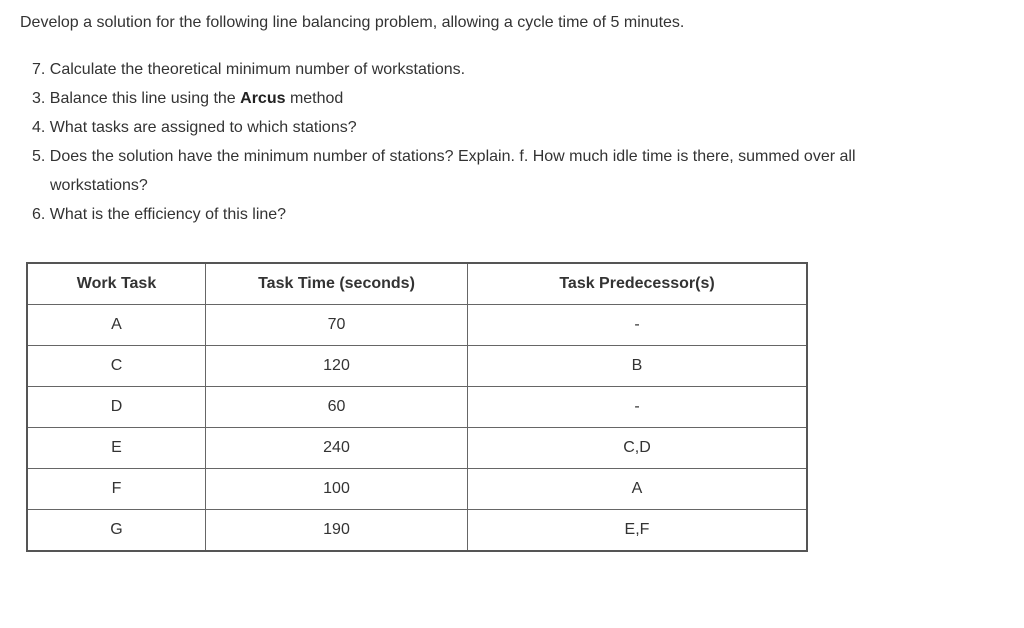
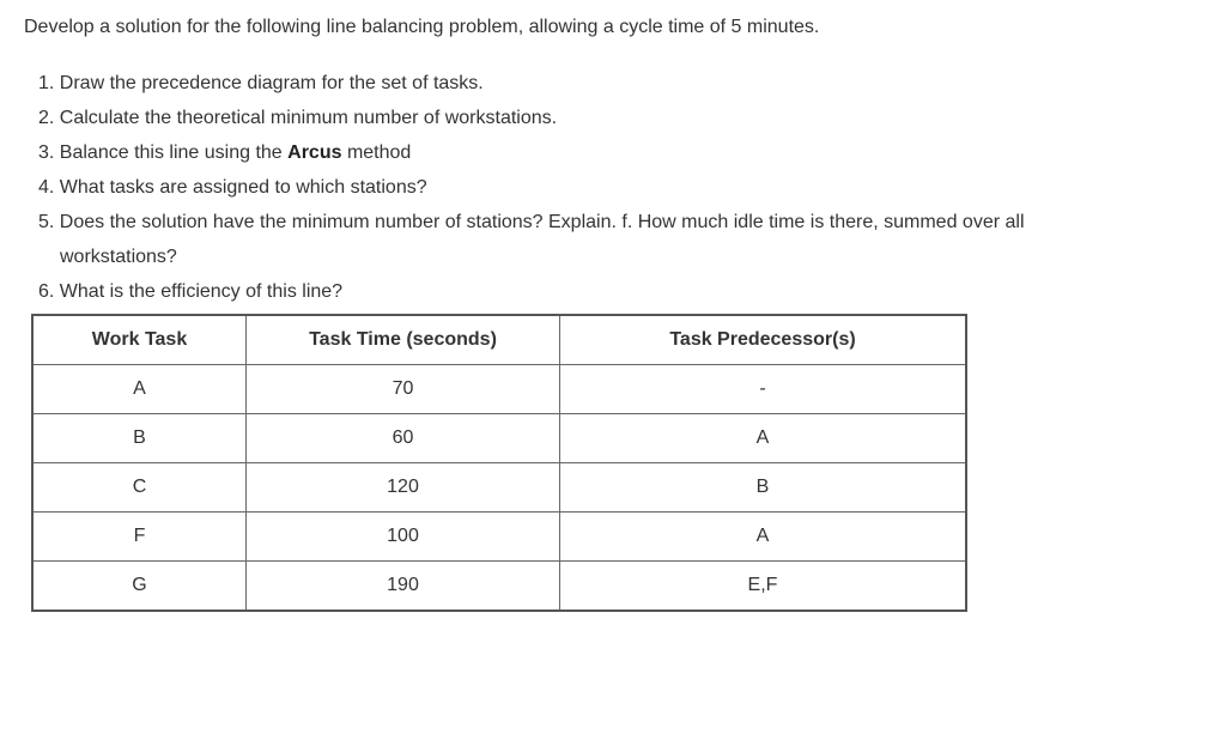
  Develop a solution for the following line balancing problem, allowing a cycle time of 5 minutes.
+ 1. Draw the precedence diagram for the set of tasks.
- 7. Calculate the theoretical minimum number of workstations.
+ 2. Calculate the theoretical minimum number of workstations.
  3. Balance this line using the Arcus method
  4. What tasks are assigned to which stations?
  5. Does the solution have the minimum number of stations? Explain. f. How much idle time is there, summed over all
  workstations?
  6. What is the efficiency of this line?
  Work Task	Task Time (seconds)	Task Predecessor(s)
  A	70	-
+ B	60	A
  C	120	B
- D	60	-
- E	240	C,D
  F	100	A
  G	190	E,F
